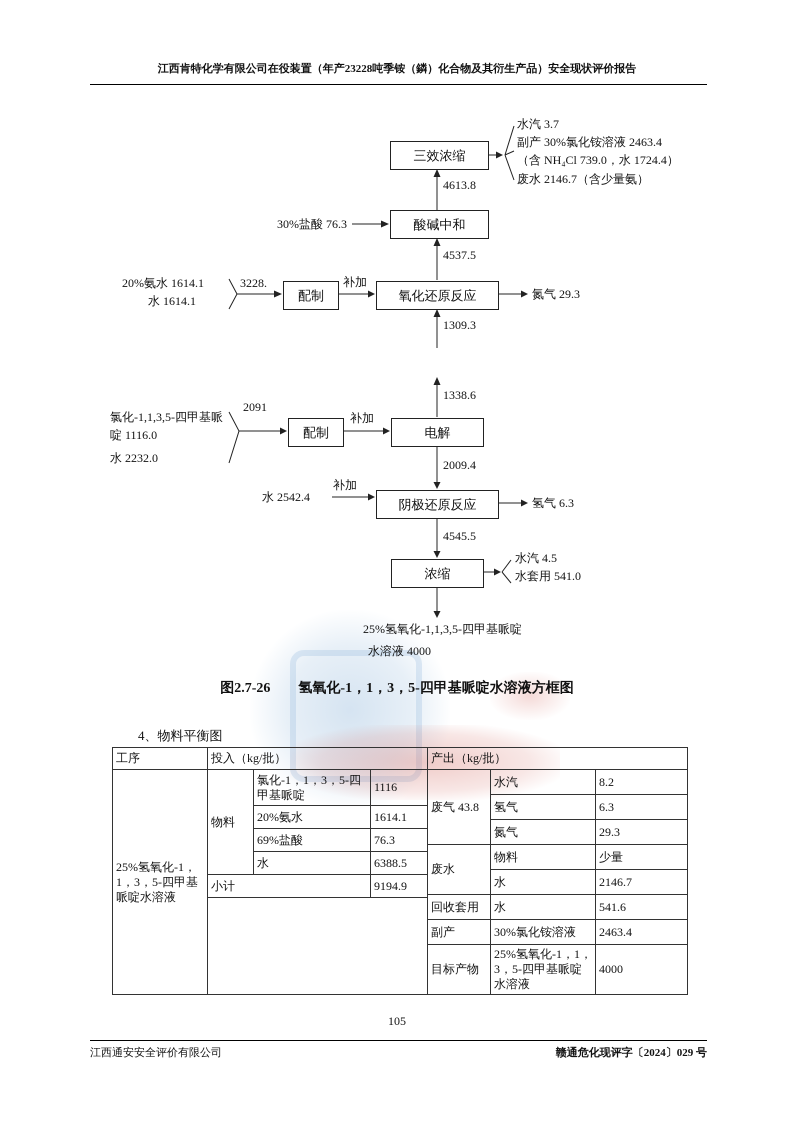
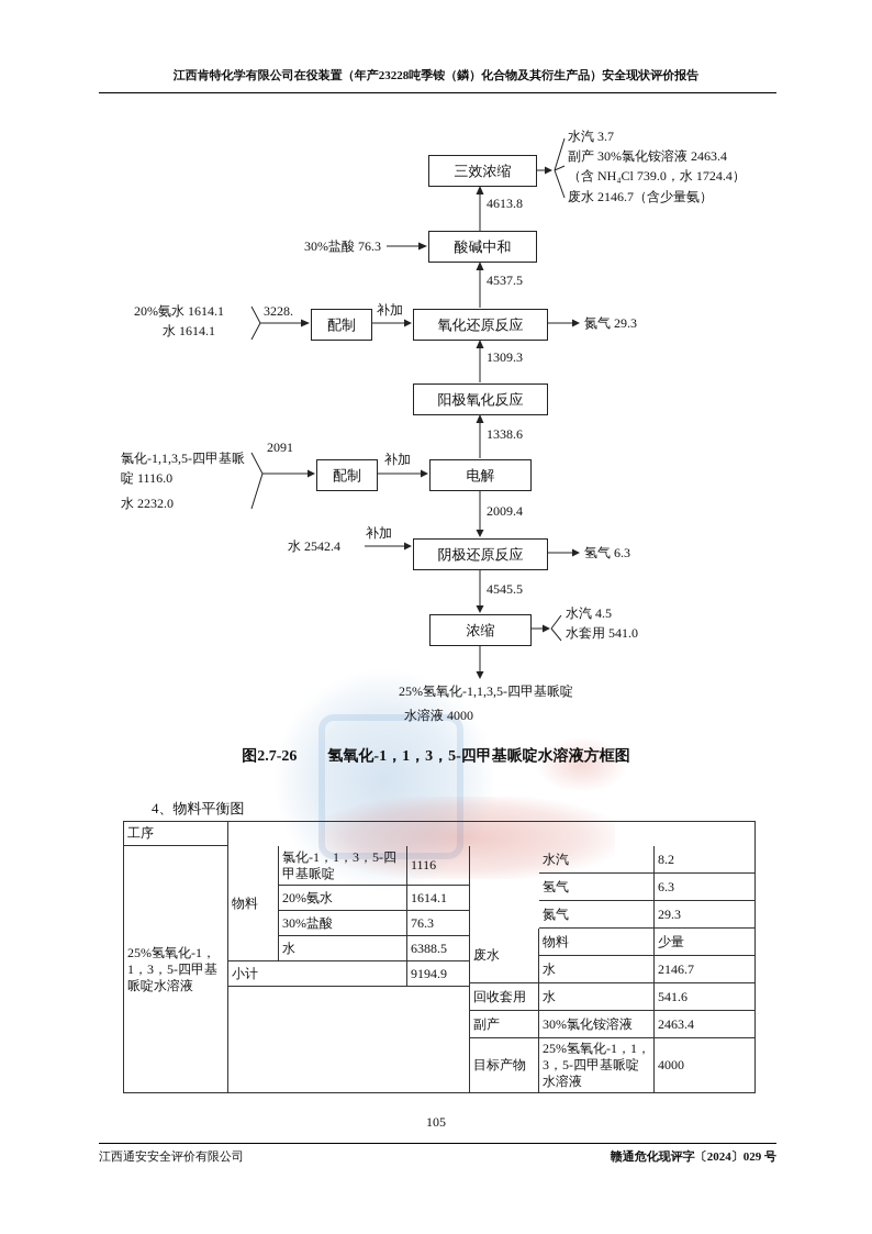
  江西肯特化学有限公司在役装置（年产23228吨季铵（鏻）化合物及其衍生产品）安全现状评价报告
  三效浓缩
  酸碱中和
  氧化还原反应
  配制
+ 阳极氧化反应
  电解
  配制
  阴极还原反应
  浓缩
  4613.8
  4537.5
  1309.3
  1338.6
  2009.4
  4545.5
  水汽 3.7
  副产 30%氯化铵溶液 2463.4
  （含 NH₄Cl 739.0，水 1724.4）
  废水 2146.7（含少量氨）
  氮气 29.3
  氢气 6.3
  水汽 4.5
  水套用 541.0
  30%盐酸 76.3
  20%氨水 1614.1
  水 1614.1
  3228.
  补加
  氯化-1,1,3,5-四甲基哌
  啶 1116.0
  水 2232.0
  2091
  补加
  水 2542.4
  补加
  25%氢氧化-1,1,3,5-四甲基哌啶
  水溶液 4000
  图2.7-26 氢氧化-1，1，3，5-四甲基哌啶水溶液方框图
  4、物料平衡图
  工序
- 投入（kg/批）
- 产出（kg/批）
  25%氢氧化-1，1，3，5-四甲基哌啶水溶液
  物料
  氯化-1，1，3，5-四甲基哌啶
  1116
  20%氨水
  1614.1
- 69%盐酸
+ 30%盐酸
  76.3
  水
  6388.5
  小计
  9194.9
- 废气 43.8
  水汽
  8.2
  氢气
  6.3
  氮气
  29.3
  废水
  物料
  少量
  水
  2146.7
  回收套用
  水
  541.6
  副产
  30%氯化铵溶液
  2463.4
  目标产物
  25%氢氧化-1，1，3，5-四甲基哌啶水溶液
  4000
  105
  江西通安安全评价有限公司
  赣通危化现评字〔2024〕029 号
